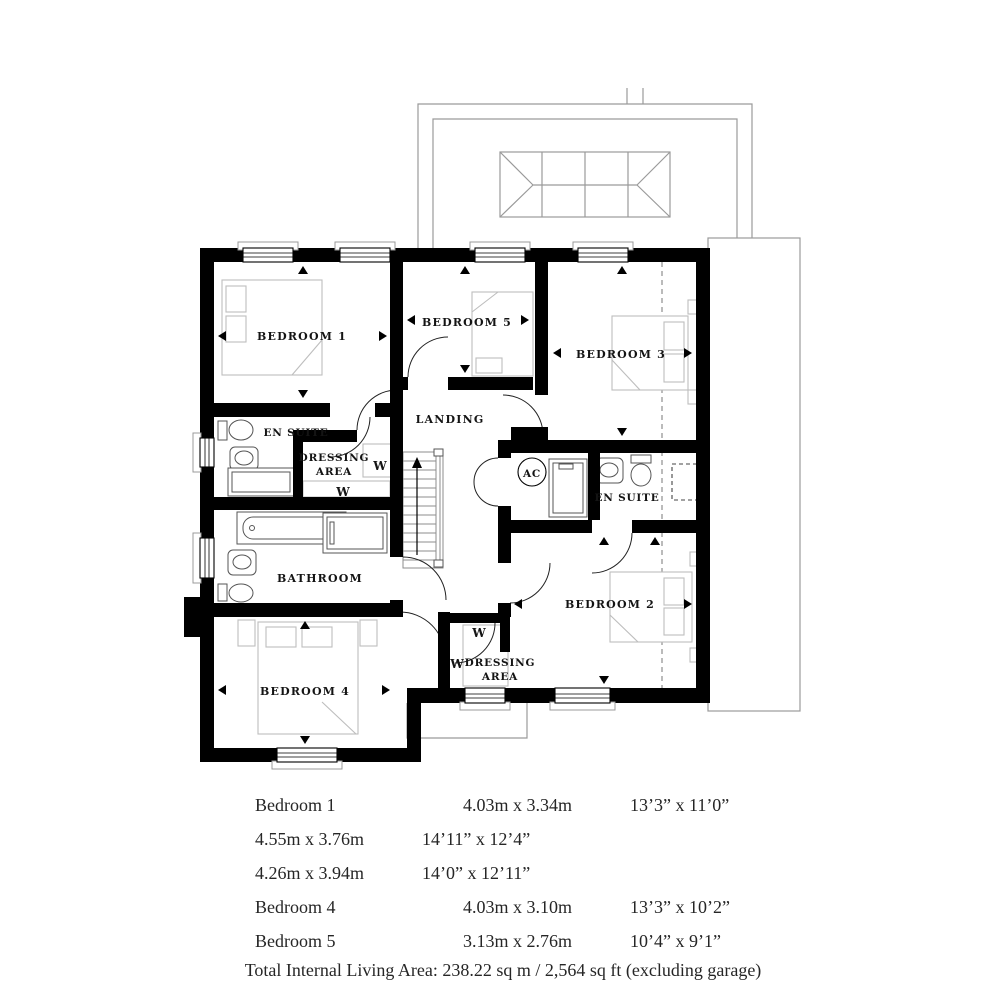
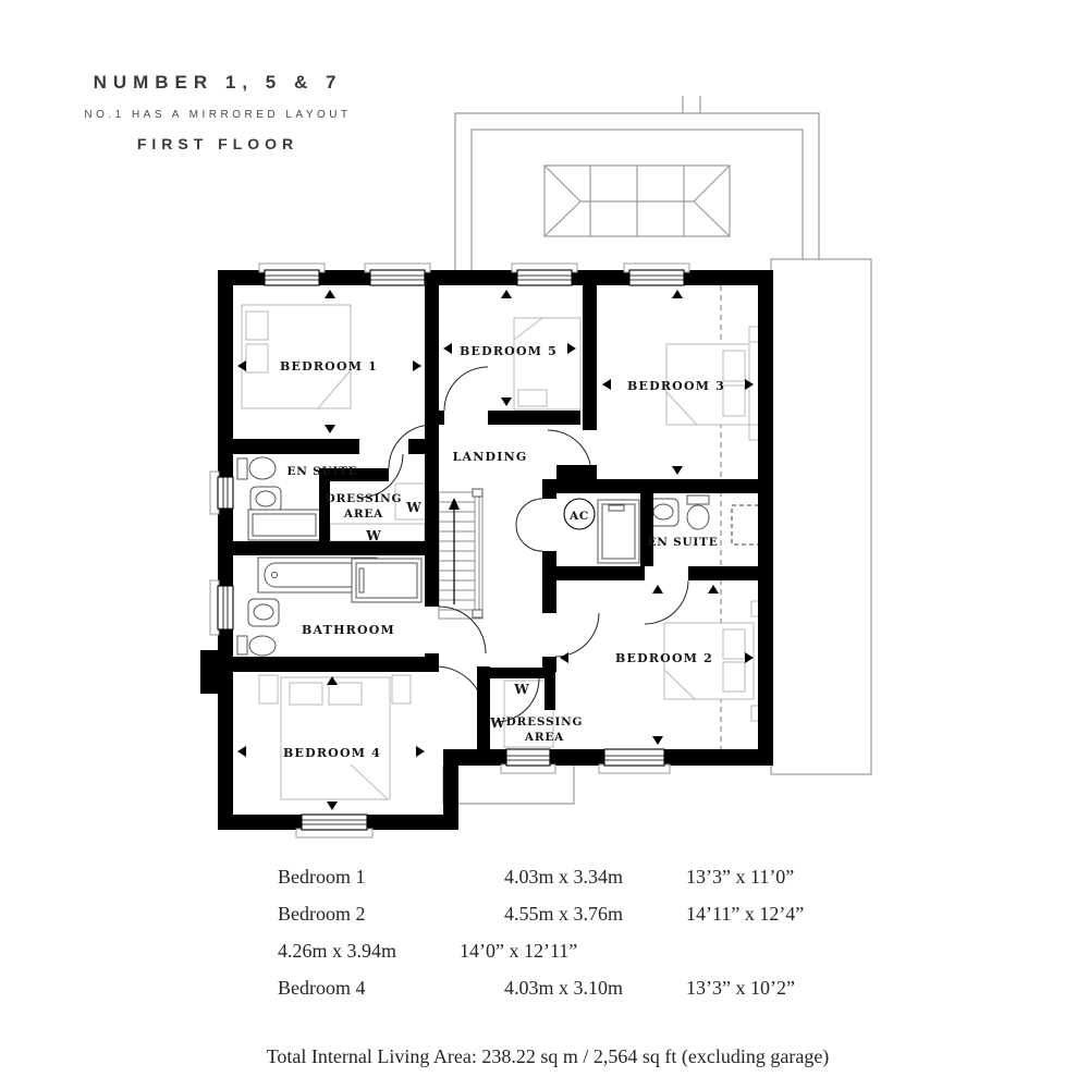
+ NUMBER 1, 5 & 7
+ NO.1 HAS A MIRRORED LAYOUT
+ FIRST FLOOR
  BEDROOM 1
  BEDROOM 5
  BEDROOM 3
  BEDROOM 2
  BEDROOM 4
  LANDING
  BATHROOM
  EN SUITE
  EN SUITE
  DRESSING
  AREA
  DRESSING
  AREA
  W
  W
  W
  W
  AC
  Bedroom 1
  4.03m x 3.34m
  13’3” x 11’0”
+ Bedroom 2
  4.55m x 3.76m
  14’11” x 12’4”
  4.26m x 3.94m
  14’0” x 12’11”
  Bedroom 4
  4.03m x 3.10m
  13’3” x 10’2”
- Bedroom 5
- 3.13m x 2.76m
- 10’4” x 9’1”
  Total Internal Living Area: 238.22 sq m / 2,564 sq ft (excluding garage)
